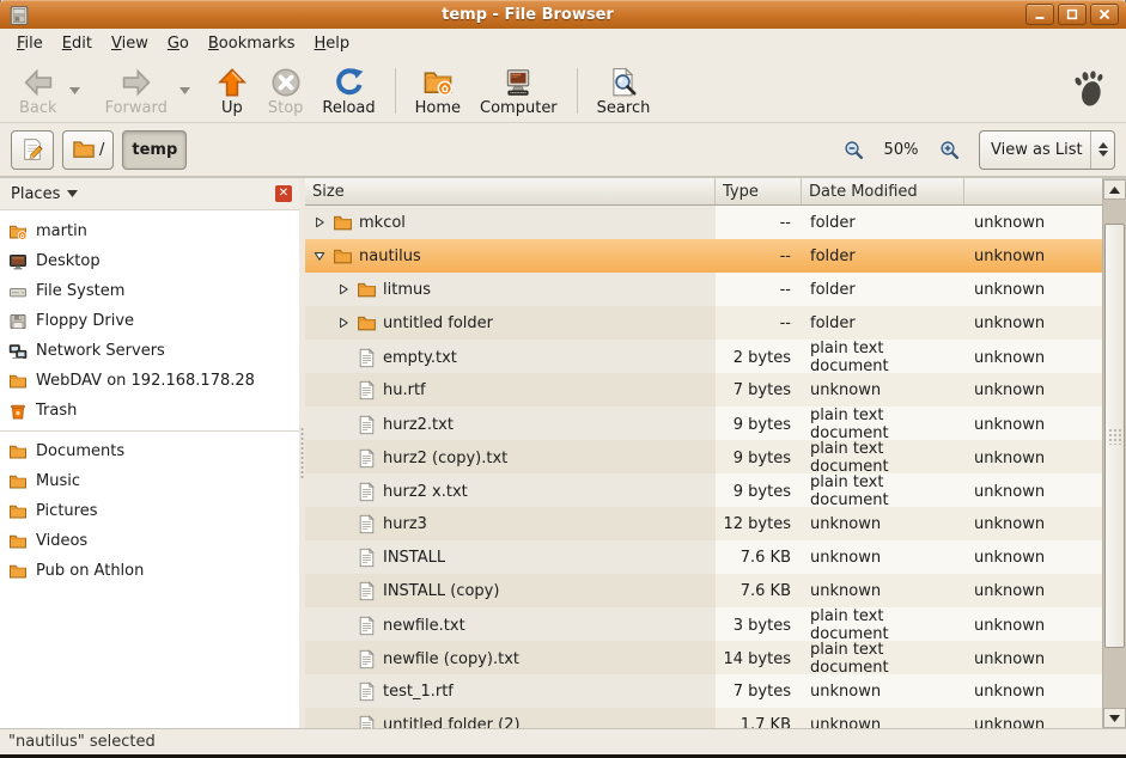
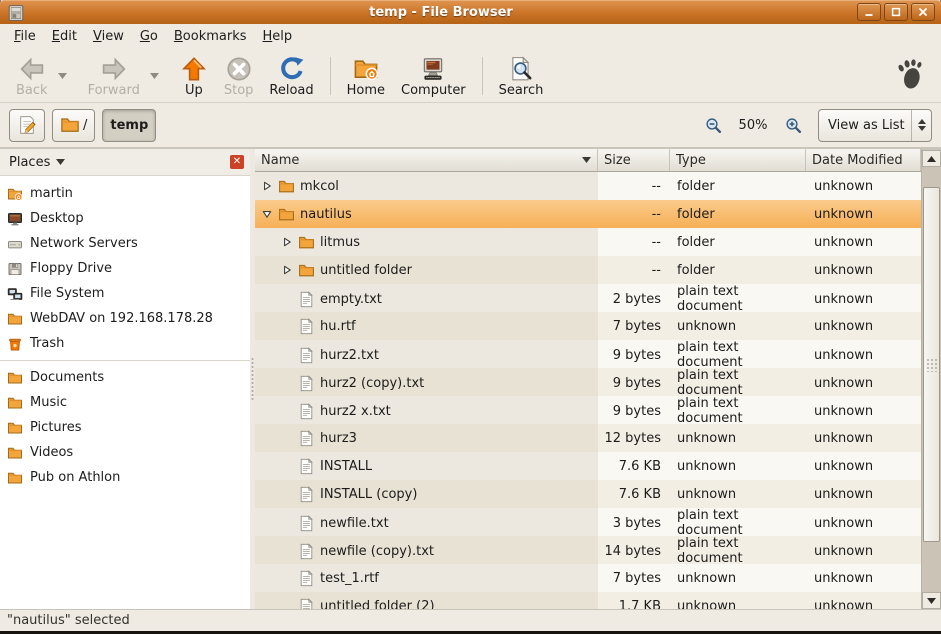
  temp - File Browser
  File
  Edit
  View
  Go
  Bookmarks
  Help
  Back
  Forward
  Up
  Stop
  Reload
  Home
  Computer
  Search
  /
  temp
  50%
  View as List
  Places
  ✕
  martin
  Desktop
- File System
+ Network Servers
  Floppy Drive
- Network Servers
+ File System
  WebDAV on 192.168.178.28
  Trash
  Documents
  Music
  Pictures
  Videos
  Pub on Athlon
+ Name
  Size
  Type
  Date Modified
  mkcol
  --
  folder
  unknown
  nautilus
  --
  folder
  unknown
  litmus
  --
  folder
  unknown
  untitled folder
  --
  folder
  unknown
  empty.txt
  2 bytes
  plain text document
  unknown
  hu.rtf
  7 bytes
  unknown
  unknown
  hurz2.txt
  9 bytes
  plain text document
  unknown
  hurz2 (copy).txt
  9 bytes
  plain text document
  unknown
  hurz2 x.txt
  9 bytes
  plain text document
  unknown
  hurz3
  12 bytes
  unknown
  unknown
  INSTALL
  7.6 KB
  unknown
  unknown
  INSTALL (copy)
  7.6 KB
  unknown
  unknown
  newfile.txt
  3 bytes
  plain text document
  unknown
  newfile (copy).txt
  14 bytes
  plain text document
  unknown
  test_1.rtf
  7 bytes
  unknown
  unknown
  untitled folder (2)
  1.7 KB
  unknown
  unknown
  "nautilus" selected
